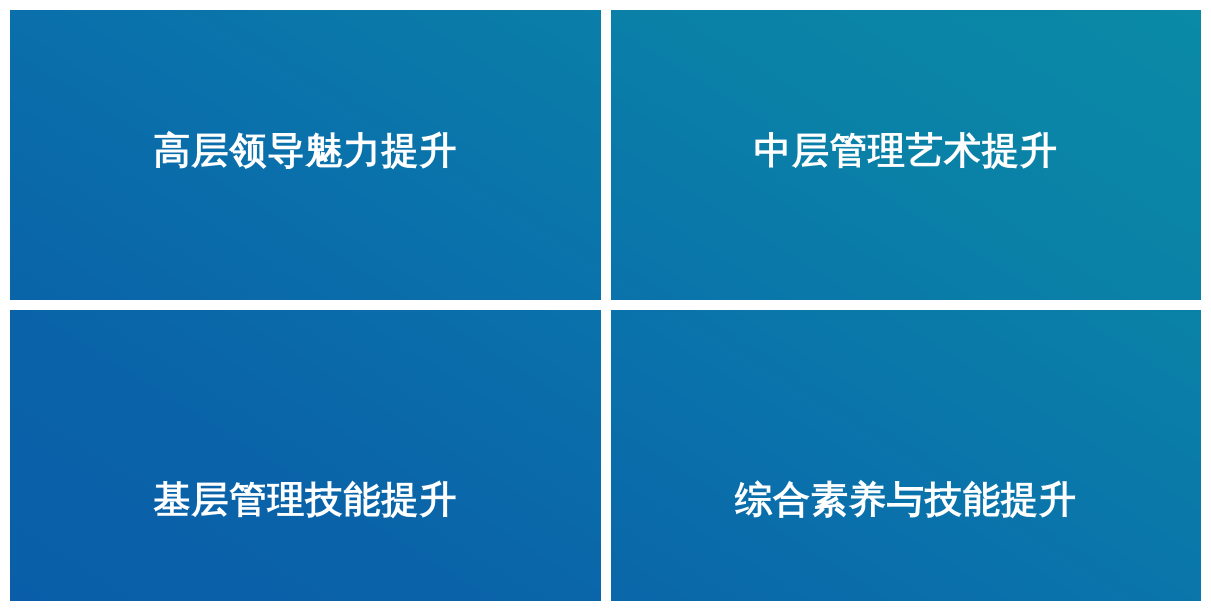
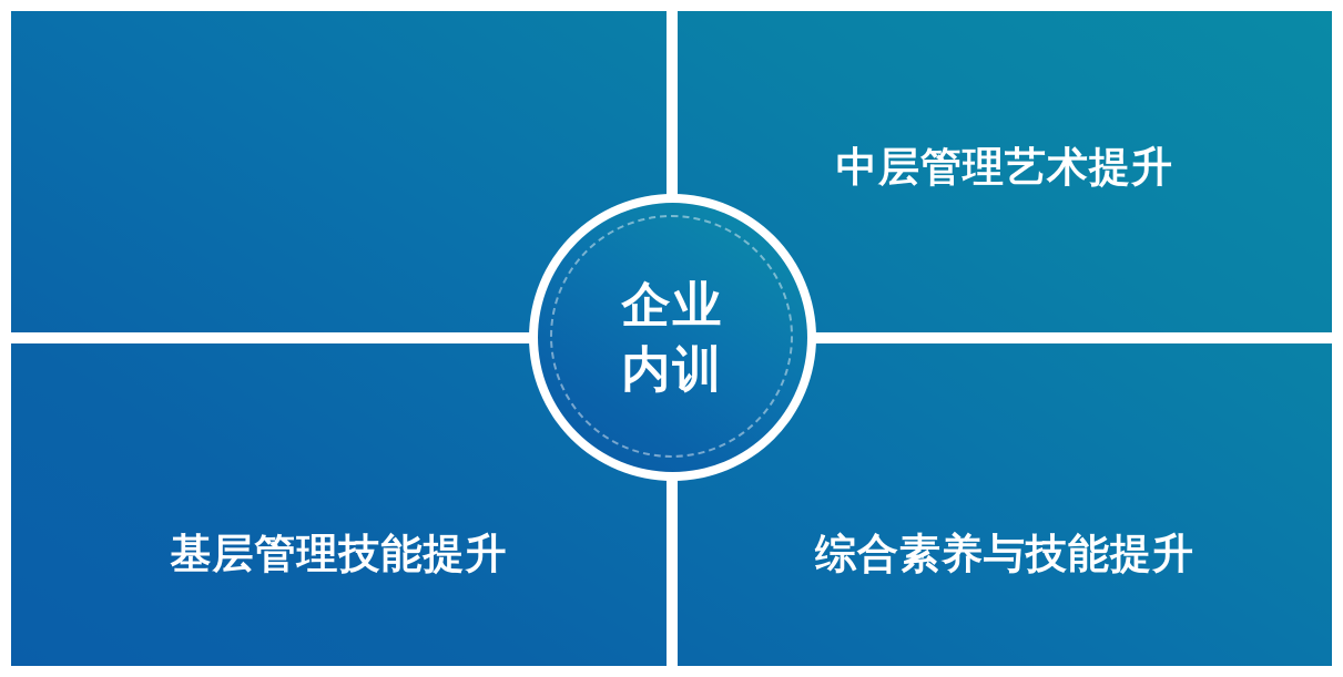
- 高层领导魅力提升
  中层管理艺术提升
  基层管理技能提升
  综合素养与技能提升
+ 企业
+ 内训
